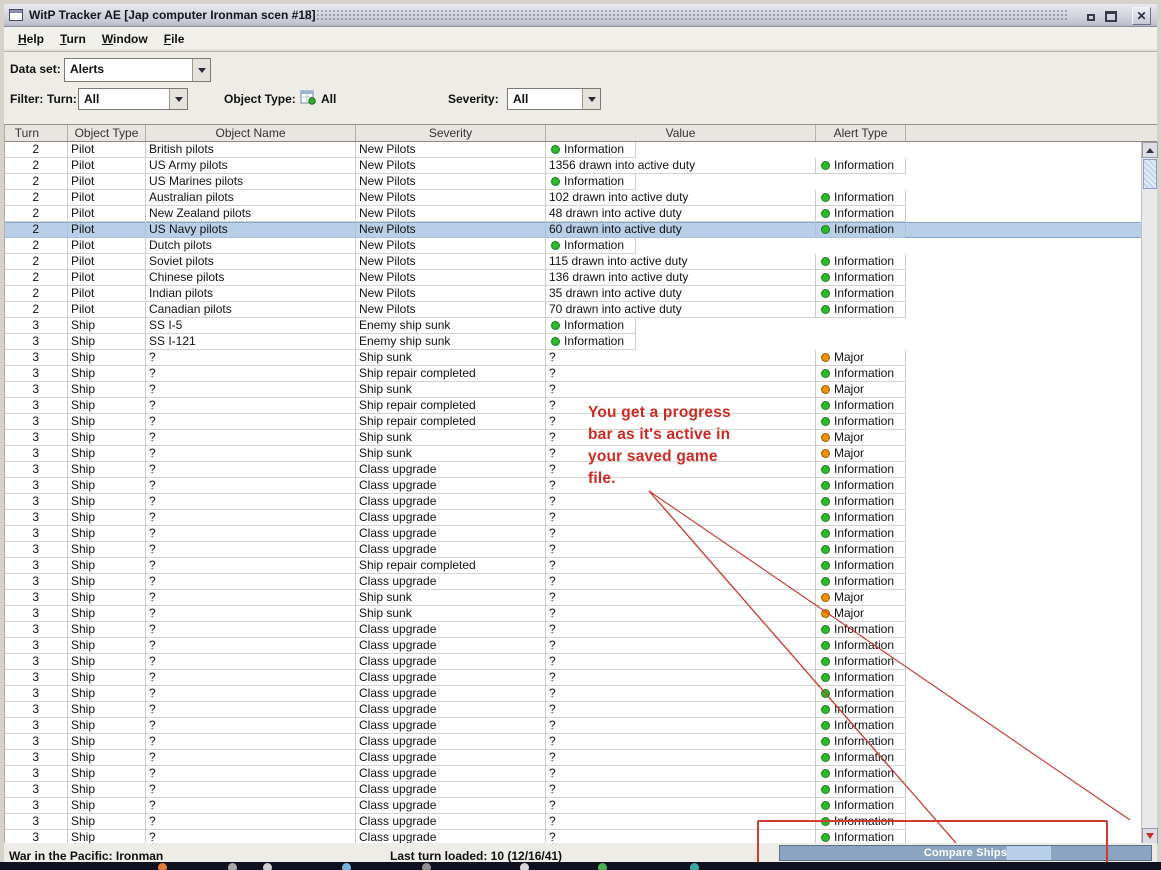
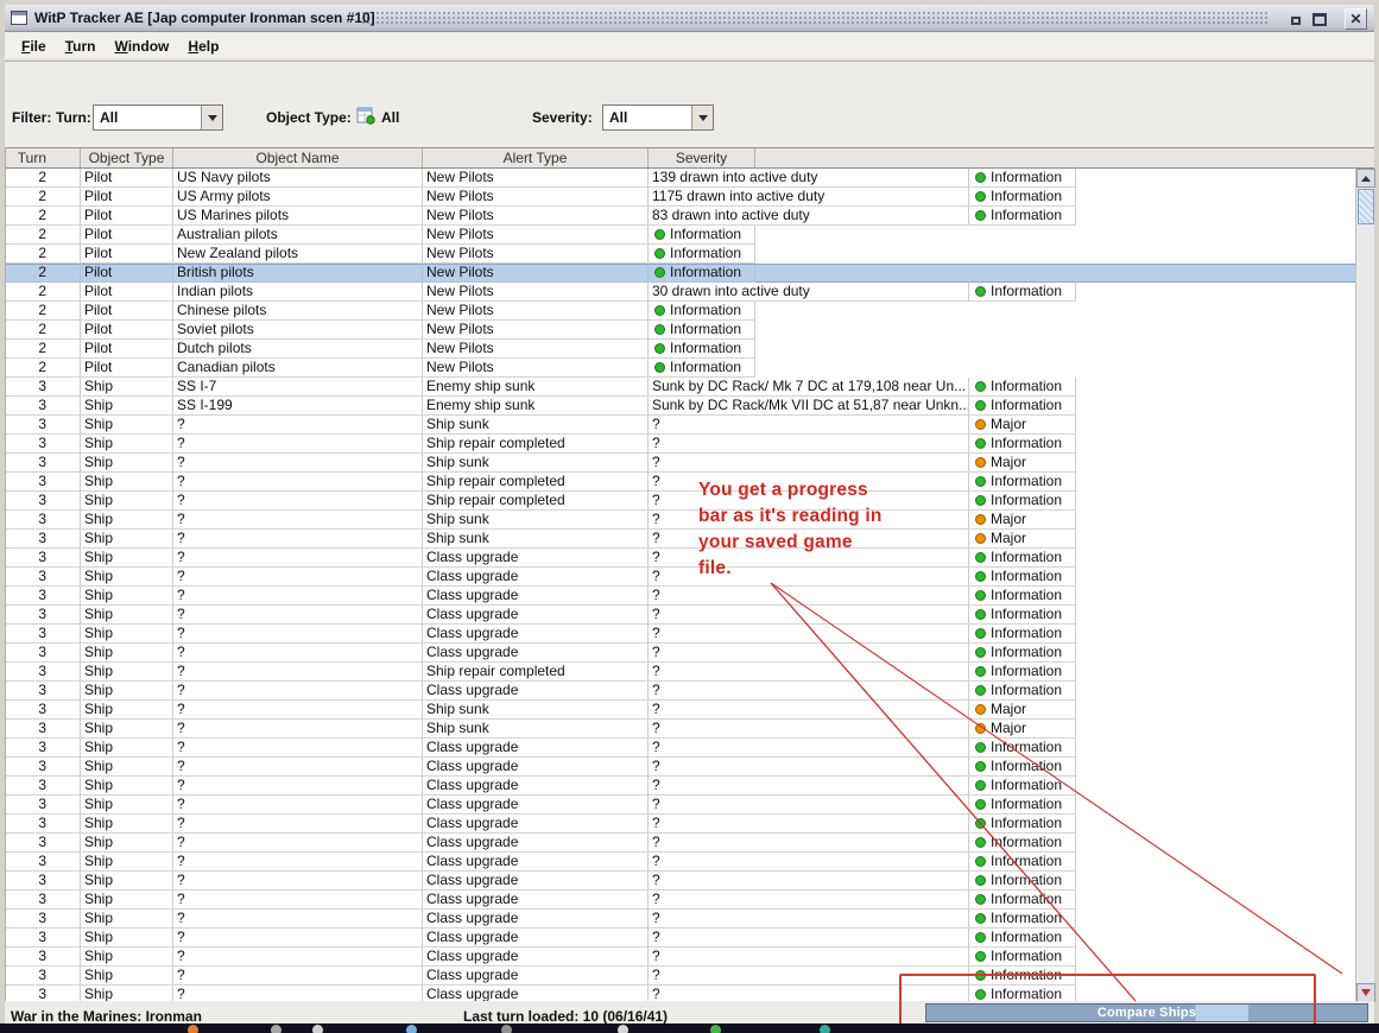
- WitP Tracker AE [Jap computer Ironman scen #18]
+ WitP Tracker AE [Jap computer Ironman scen #10]
  ✕
- Help
+ File
  Turn
  Window
- File
+ Help
- Data set:
- Alerts
  Filter:
  Turn:
  All
  Object Type:
  All
  Severity:
  All
  Turn
  Object Type
  Object Name
- Severity
+ Alert Type
- Value
- Alert Type
+ Severity
  2
  Pilot
- British pilots
+ US Navy pilots
  New Pilots
+ 139 drawn into active duty
  Information
  2
  Pilot
  US Army pilots
  New Pilots
- 1356 drawn into active duty
+ 1175 drawn into active duty
  Information
  2
  Pilot
  US Marines pilots
  New Pilots
+ 83 drawn into active duty
  Information
  2
  Pilot
  Australian pilots
  New Pilots
- 102 drawn into active duty
  Information
  2
  Pilot
  New Zealand pilots
  New Pilots
- 48 drawn into active duty
  Information
  2
  Pilot
- US Navy pilots
+ British pilots
  New Pilots
- 60 drawn into active duty
  Information
  2
  Pilot
- Dutch pilots
+ Indian pilots
  New Pilots
+ 30 drawn into active duty
  Information
  2
  Pilot
- Soviet pilots
+ Chinese pilots
  New Pilots
- 115 drawn into active duty
  Information
  2
  Pilot
- Chinese pilots
+ Soviet pilots
  New Pilots
- 136 drawn into active duty
  Information
  2
  Pilot
- Indian pilots
+ Dutch pilots
  New Pilots
- 35 drawn into active duty
  Information
  2
  Pilot
  Canadian pilots
  New Pilots
- 70 drawn into active duty
  Information
  3
  Ship
- SS I-5
+ SS I-7
  Enemy ship sunk
+ Sunk by DC Rack/ Mk 7 DC at 179,108 near Un...
  Information
  3
  Ship
- SS I-121
+ SS I-199
  Enemy ship sunk
+ Sunk by DC Rack/Mk VII DC at 51,87 near Unkn...
  Information
  3
  Ship
  ?
  Ship sunk
  ?
  Major
  3
  Ship
  ?
  Ship repair completed
  ?
  Information
  3
  Ship
  ?
  Ship sunk
  ?
  Major
  3
  Ship
  ?
  Ship repair completed
  ?
  Information
  3
  Ship
  ?
  Ship repair completed
  ?
  Information
  3
  Ship
  ?
  Ship sunk
  ?
  Major
  3
  Ship
  ?
  Ship sunk
  ?
  Major
  3
  Ship
  ?
  Class upgrade
  ?
  Information
  3
  Ship
  ?
  Class upgrade
  ?
  Information
  3
  Ship
  ?
  Class upgrade
  ?
  Information
  3
  Ship
  ?
  Class upgrade
  ?
  Information
  3
  Ship
  ?
  Class upgrade
  ?
  Information
  3
  Ship
  ?
  Class upgrade
  ?
  Information
  3
  Ship
  ?
  Ship repair completed
  ?
  Information
  3
  Ship
  ?
  Class upgrade
  ?
  Information
  3
  Ship
  ?
  Ship sunk
  ?
  Major
  3
  Ship
  ?
  Ship sunk
  ?
  Major
  3
  Ship
  ?
  Class upgrade
  ?
  Infrmation
  3
  Ship
  ?
  Class upgrade
  ?
  Information
  3
  Ship
  ?
  Class upgrade
  ?
  Information
  3
  Ship
  ?
  Class upgrade
  ?
  Information
  3
  Ship
  ?
  Class upgrade
  ?
  Information
  3
  Ship
  ?
  Class upgrade
  ?
  Information
  3
  Ship
  ?
  Class upgrade
  ?
  Information
  3
  Ship
  ?
  Class upgrade
  ?
  Information
  3
  Ship
  ?
  Class upgrade
  ?
  Information
  3
  Ship
  ?
  Class upgrade
  ?
  Information
  3
  Ship
  ?
  Class upgrade
  ?
  Information
  3
  Ship
  ?
  Class upgrade
  ?
  Information
  3
  Ship
  ?
  Class upgrade
  ?
  Information
  3
  Ship
  ?
  Class upgrade
  ?
  Information
- War in the Pacific: Ironman
+ War in the Marines: Ironman
- Last turn loaded: 10 (12/16/41)
+ Last turn loaded: 10 (06/16/41)
  Compare Ships
  You get a progress
- bar as it's active in
+ bar as it's reading in
  your saved game
  file.
